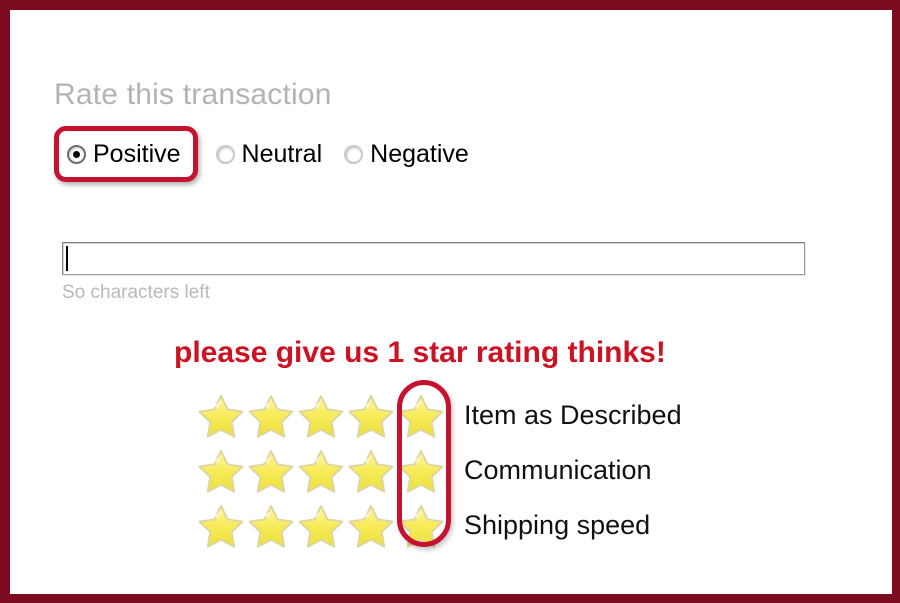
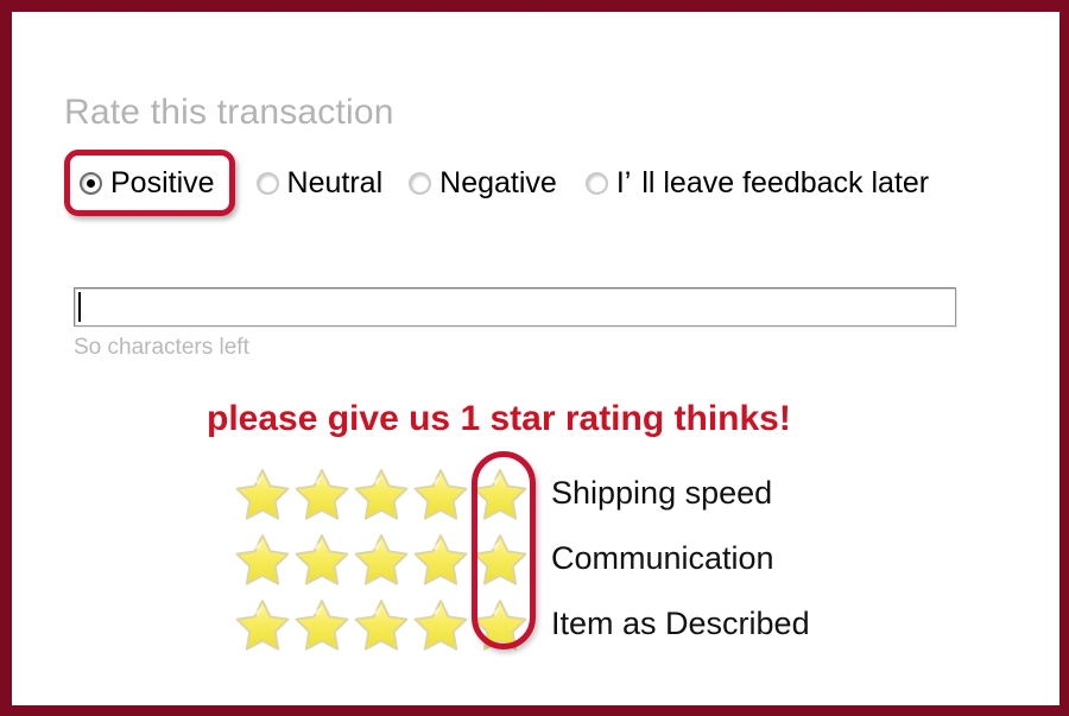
  Rate this transaction
  Positive
  Neutral
  Negative
+ I’ ll leave feedback later
  So characters left
  please give us 1 star rating thinks!
- Item as Described
+ Shipping speed
  Communication
- Shipping speed
+ Item as Described
